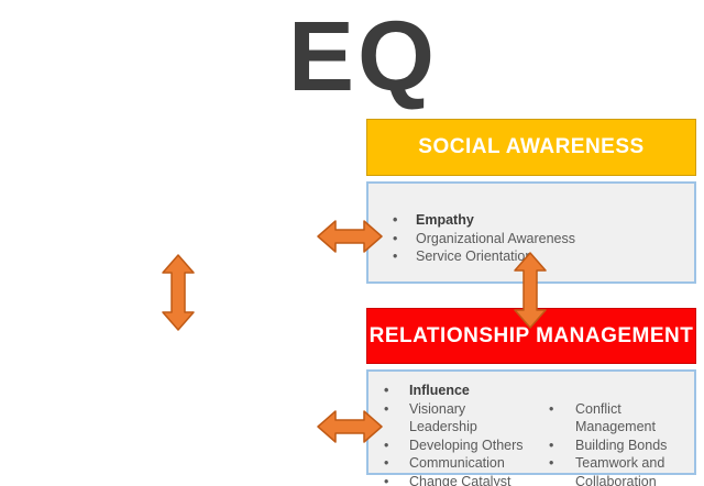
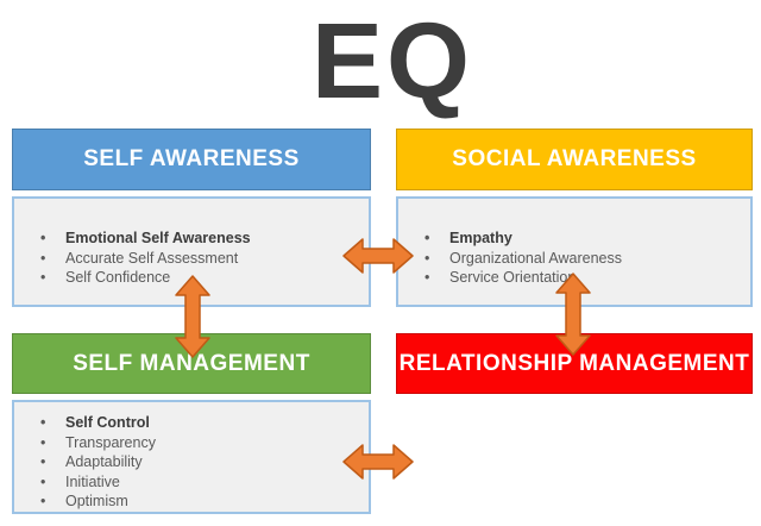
  EQ
+ SELF AWARENESS
+ Emotional Self Awareness
+ Accurate Self Assessment
+ Self Confidence
  SOCIAL AWARENESS
  Empathy
  Organizational Awareness
  Service Orientatio
+ SELF MANAGEMENT
+ Self Control
+ Transparency
+ Adaptability
+ Initiative
+ Optimism
  RELATIONSHIP MANAGEMENT
- Influence
- Visionary Leadership
- Developing Others
- Communication
- Change Catalyst
- Conflict Management
- Building Bonds
- Teamwork and Collaboration
